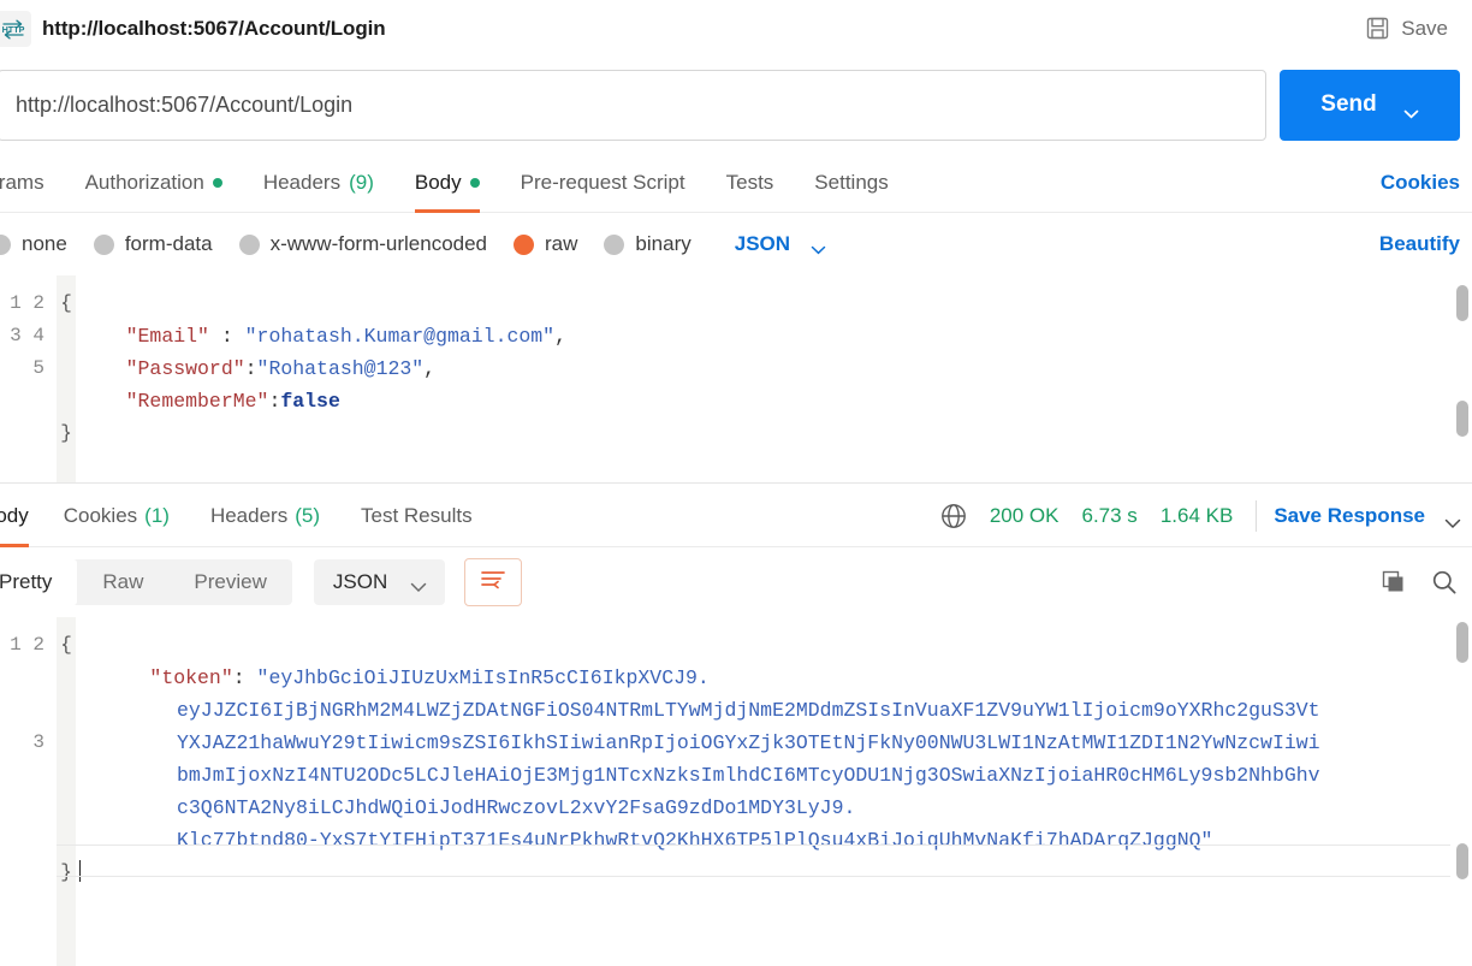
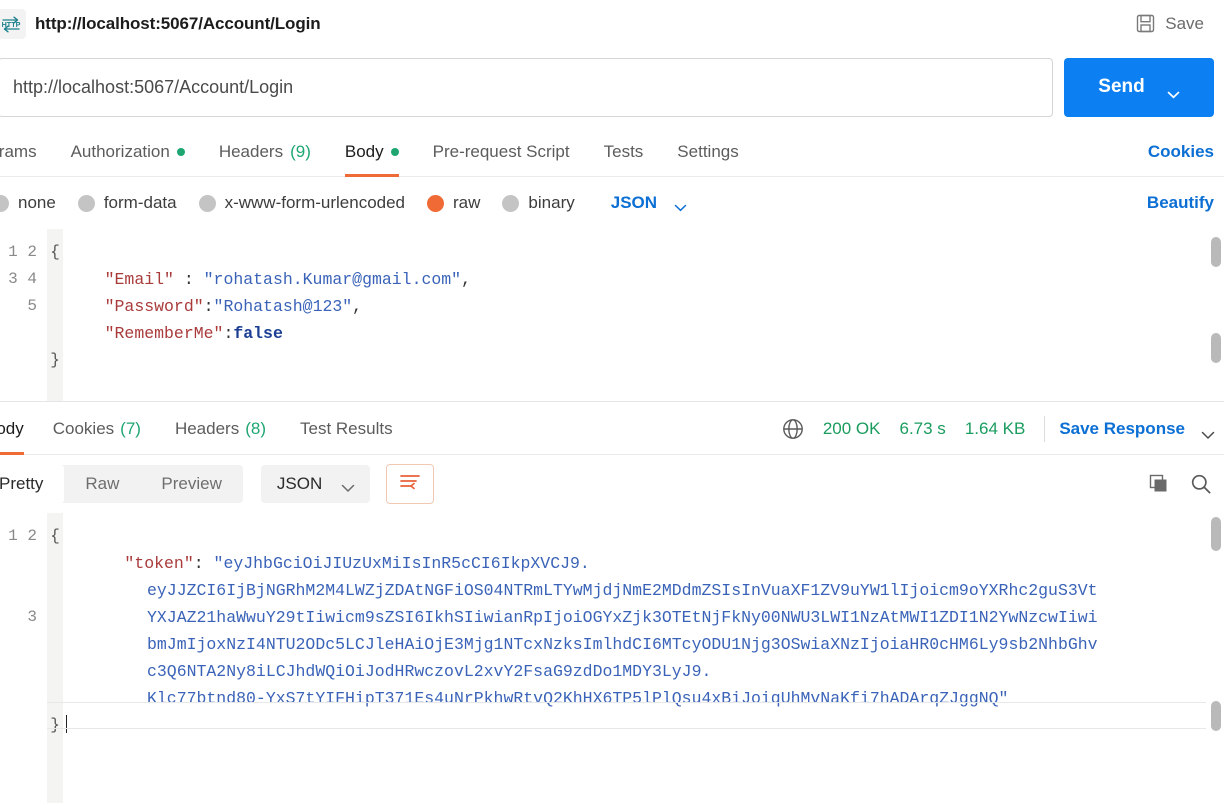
  HTTP
  http://localhost:5067/Account/Login
  Save
  http://localhost:5067/Account/Login
  Send
  Authorization
  Headers
  (9)
  Body
  Pre-request Script
  Tests
  Settings
  Cookies
  none
  form-data
  x-www-form-urlencoded
  raw
  binary
  JSON
  Beautify
  1 2 3 4 5
  { }
  "Email" : "rohatash.Kumar@gmail.com", "Password":"Rohatash@123", "RememberMe":false
  ody
  Cookies
- (1)
+ (7)
  Headers
- (5)
+ (8)
  Test Results
  200 OK
  6.73 s
  1.64 KB
  Save Response
  Pretty
  Raw
  Preview
  JSON
  1 2 3
  { }
  "token": "eyJhbGciOiJIUzUxMiIsInR5cCI6IkpXVCJ9. eyJJZCI6IjBjNGRhM2M4LWZjZDAtNGFiOS04NTRmLTYwMjdjNmE2MDdmZSIsInVuaXF1ZV9uYW1lIjoicm9oYXRhc2guS3Vt YXJAZ21haWwuY29tIiwicm9sZSI6IkhSIiwianRpIjoiOGYxZjk3OTEtNjFkNy00NWU3LWI1NzAtMWI1ZDI1N2YwNzcwIiwi bmJmIjoxNzI4NTU2ODc5LCJleHAiOjE3Mjg1NTcxNzksImlhdCI6MTcyODU1Njg3OSwiaXNzIjoiaHR0cHM6Ly9sb2NhbGhv c3Q6NTA2Ny8iLCJhdWQiOiJodHRwczovL2xvY2FsaG9zdDo1MDY3LyJ9. Klc77btnd80-YxS7tYIFHipT371Es4uNrPkhwRtvQ2KhHX6TP5lPlQsu4xBiJoiqUhMvNaKfi7hADArqZJggNQ"
